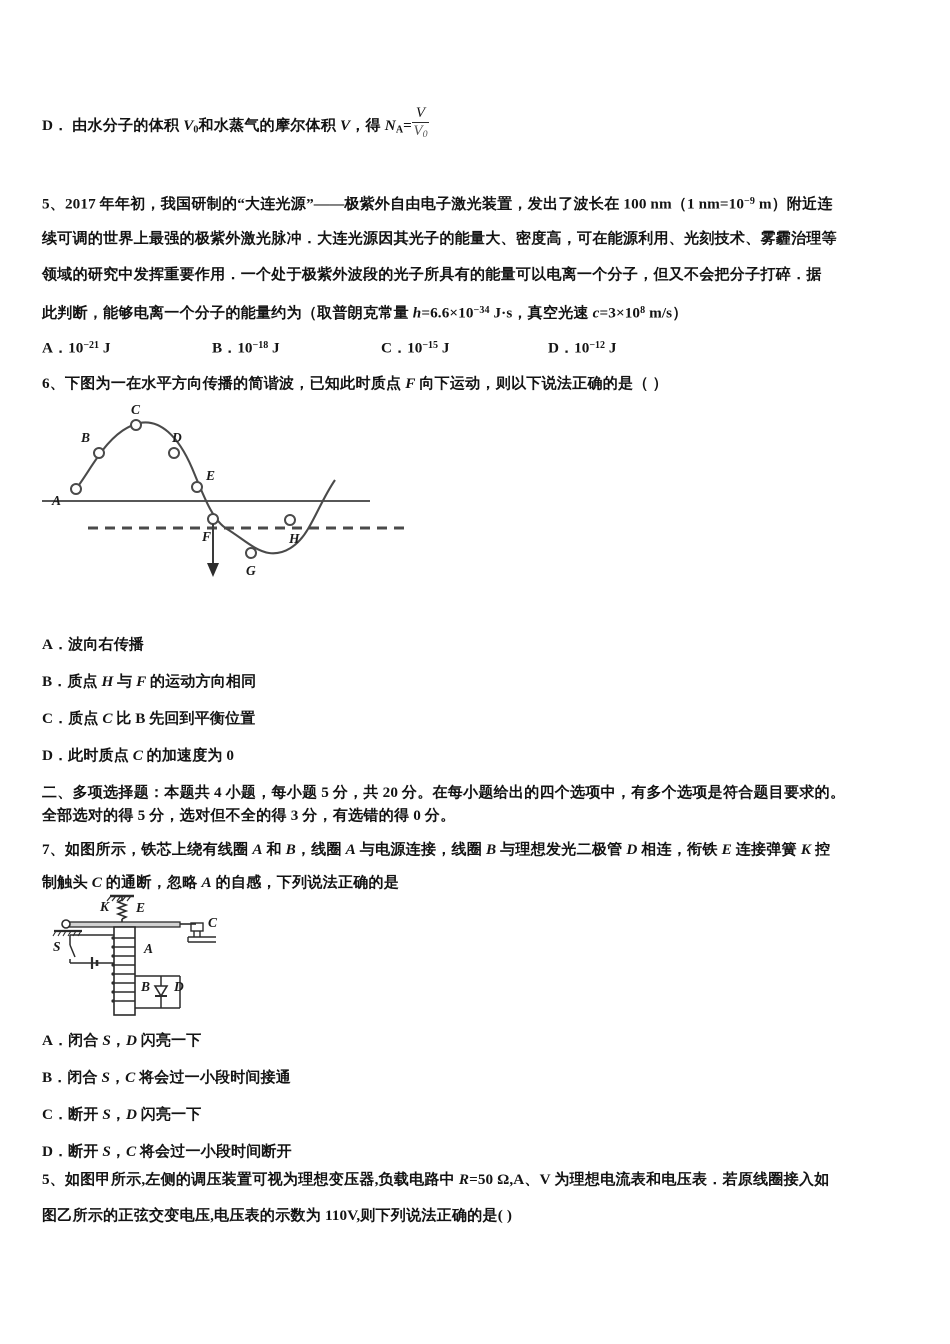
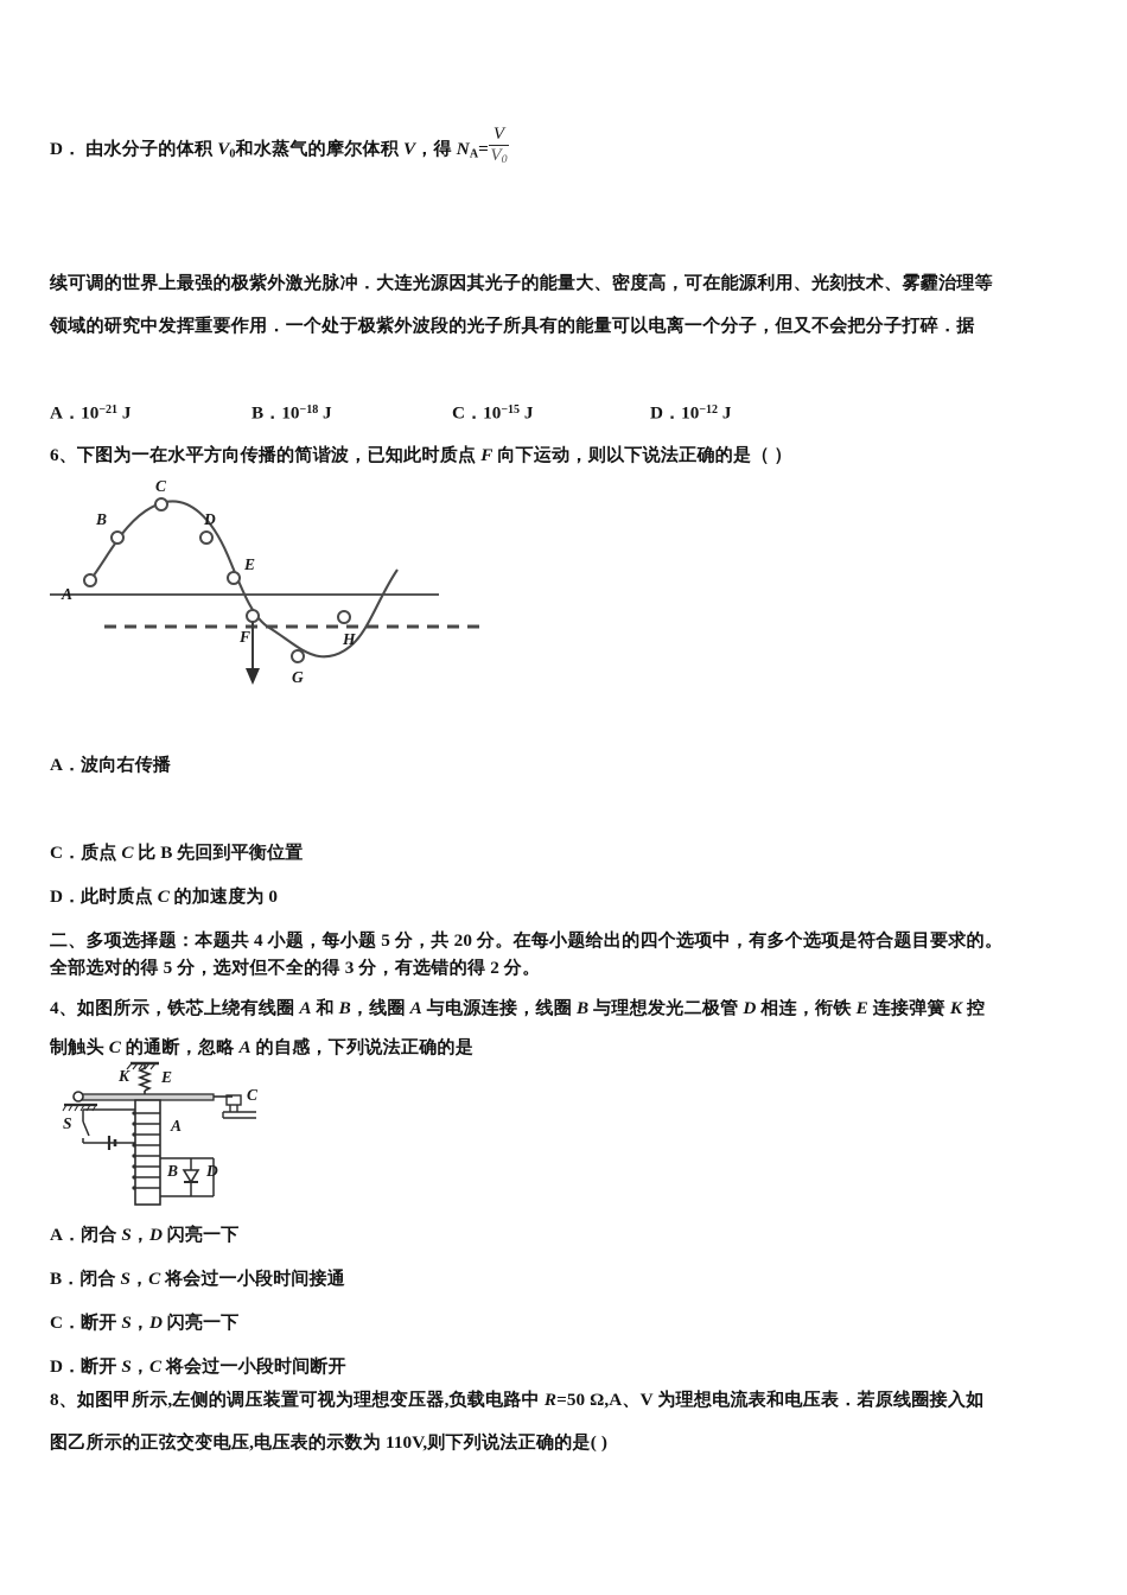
  D． 由水分子的体积 V0和水蒸气的摩尔体积 V，得 NA=
  V
  V0
- 5、2017 年年初，我国研制的“大连光源”——极紫外自由电子激光装置，发出了波长在 100 nm（1 nm=10−9 m）附近连
  续可调的世界上最强的极紫外激光脉冲．大连光源因其光子的能量大、密度高，可在能源利用、光刻技术、雾霾治理等
  领域的研究中发挥重要作用．一个处于极紫外波段的光子所具有的能量可以电离一个分子，但又不会把分子打碎．据
- 此判断，能够电离一个分子的能量约为（取普朗克常量 h=6.6×10−34 J·s，真空光速 c=3×108 m/s）
  A．10−21 J
  B．10−18 J
  C．10−15 J
  D．10−12 J
  6、下图为一在水平方向传播的简谐波，已知此时质点 F 向下运动，则以下说法正确的是（ ）
  A
  B
  C
  D
  E
  F
  G
  H
  A．波向右传播
- B．质点 H 与 F 的运动方向相同
  C．质点 C 比 B 先回到平衡位置
  D．此时质点 C 的加速度为 0
  二、多项选择题：本题共 4 小题，每小题 5 分，共 20 分。在每小题给出的四个选项中，有多个选项是符合题目要求的。
- 全部选对的得 5 分，选对但不全的得 3 分，有选错的得 0 分。
+ 全部选对的得 5 分，选对但不全的得 3 分，有选错的得 2 分。
- 7、如图所示，铁芯上绕有线圈 A 和 B，线圈 A 与电源连接，线圈 B 与理想发光二极管 D 相连，衔铁 E 连接弹簧 K 控
+ 4、如图所示，铁芯上绕有线圈 A 和 B，线圈 A 与电源连接，线圈 B 与理想发光二极管 D 相连，衔铁 E 连接弹簧 K 控
  制触头 C 的通断，忽略 A 的自感，下列说法正确的是
  K
  E
  C
  S
  A
  B
  D
  A．闭合 S，D 闪亮一下
  B．闭合 S，C 将会过一小段时间接通
  C．断开 S，D 闪亮一下
  D．断开 S，C 将会过一小段时间断开
- 5、如图甲所示,左侧的调压装置可视为理想变压器,负载电路中 R=50 Ω,A、V 为理想电流表和电压表．若原线圈接入如
+ 8、如图甲所示,左侧的调压装置可视为理想变压器,负载电路中 R=50 Ω,A、V 为理想电流表和电压表．若原线圈接入如
  图乙所示的正弦交变电压,电压表的示数为 110V,则下列说法正确的是( )
